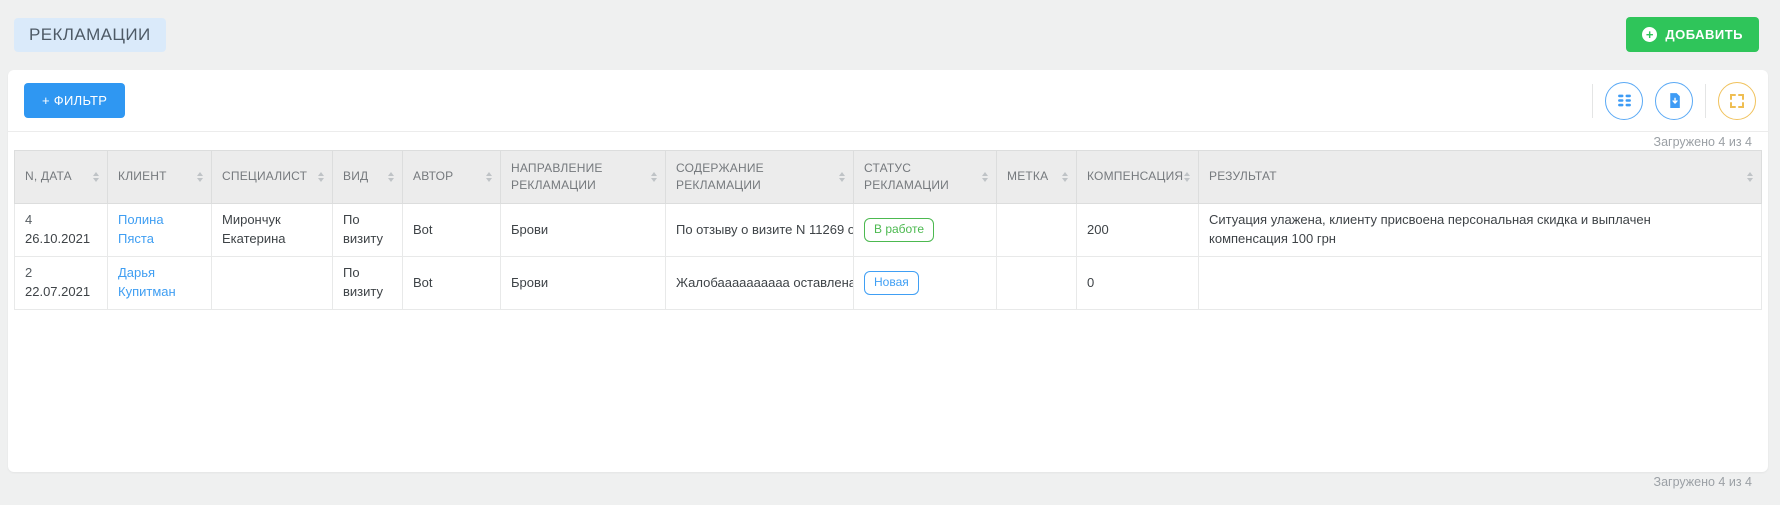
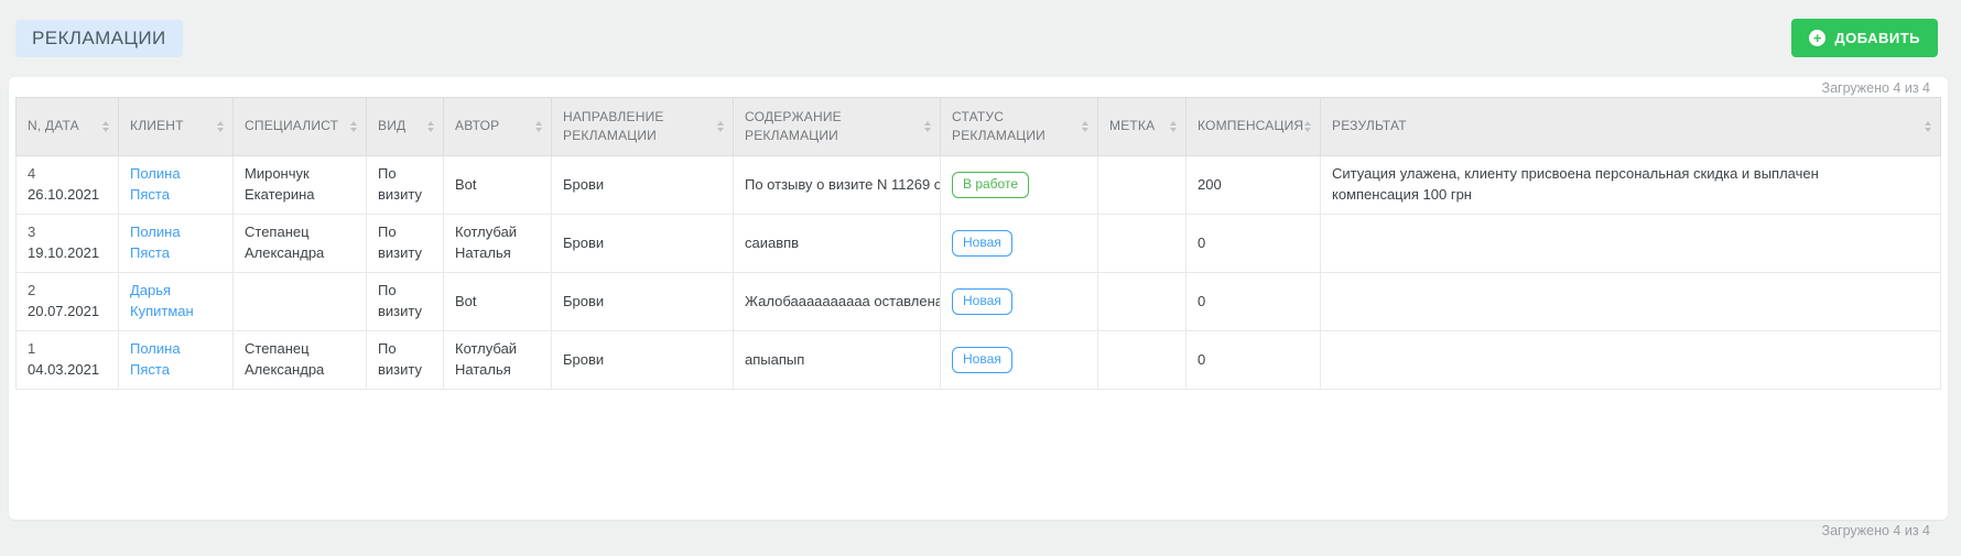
  РЕКЛАМАЦИИ
  +
  ДОБАВИТЬ
- + ФИЛЬТР
  Загружено 4 из 4
  N, ДАТА	КЛИЕНТ	СПЕЦИАЛИСТ	ВИД	АВТОР	НАПРАВЛЕНИЕ РЕКЛАМАЦИИ	СОДЕРЖАНИЕ РЕКЛАМАЦИИ	СТАТУС РЕКЛАМАЦИИ	МЕТКА	КОМПЕНСАЦИЯ	РЕЗУЛЬТАТ
  426.10.2021	Полина Пяста	Мирончук Екатерина	По визиту	Bot	Брови	По отзыву о визите N 11269 о	В работе		200	Ситуация улажена, клиенту присвоена персональная скидка и выплачен компенсация 100 грн
+ 319.10.2021	Полина Пяста	Степанец Александра	По визиту	Котлубай Наталья	Брови	саиавпв	Новая		0
- 222.07.2021	Дарья Купитман		По визиту	Bot	Брови	Жалобаааааааааа оставлена	Новая		0
+ 220.07.2021	Дарья Купитман		По визиту	Bot	Брови	Жалобаааааааааа оставлена	Новая		0
+ 104.03.2021	Полина Пяста	Степанец Александра	По визиту	Котлубай Наталья	Брови	апыапып	Новая		0
  Загружено 4 из 4
